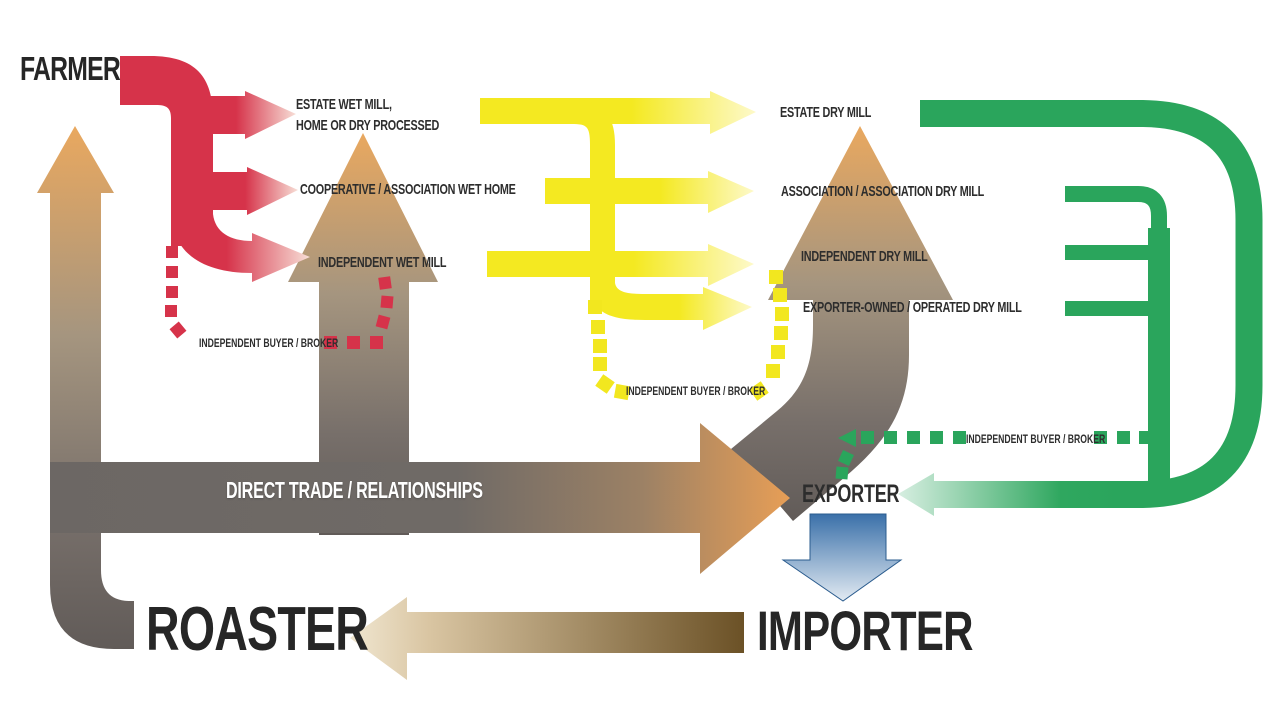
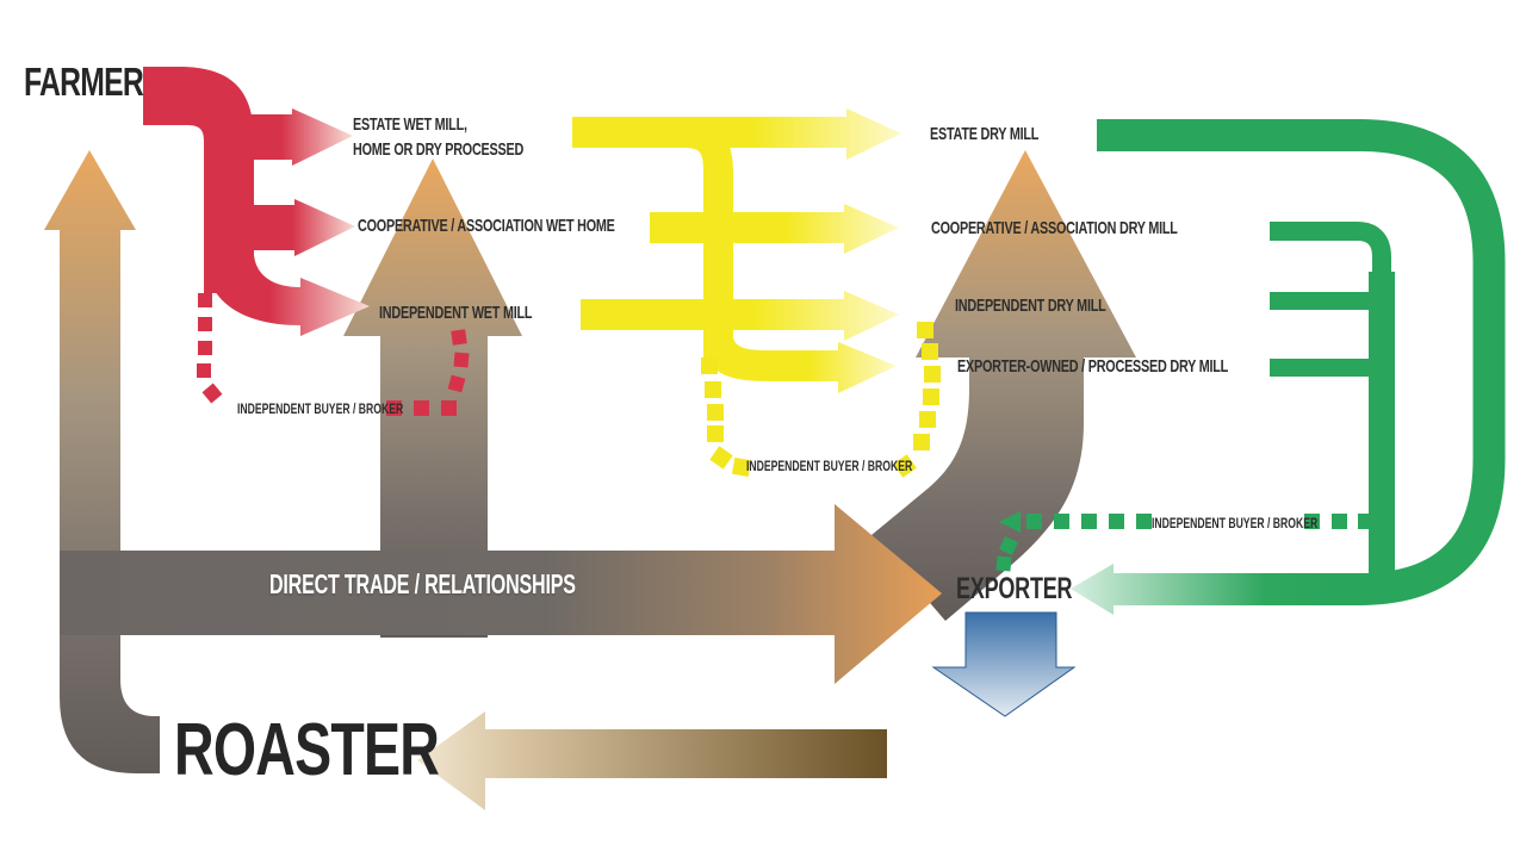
  FARMER
  ESTATE WET MILL,
  HOME OR DRY PROCESSED
  COOPERATIVE / ASSOCIATION WET HOME
  INDEPENDENT WET MILL
  INDEPENDENT BUYER / BROKER
  INDEPENDENT BUYER / BROKER
  INDEPENDENT BUYER / BROKER
  ESTATE DRY MILL
- ASSOCIATION / ASSOCIATION DRY MILL
+ COOPERATIVE / ASSOCIATION DRY MILL
  INDEPENDENT DRY MILL
- EXPORTER-OWNED / OPERATED DRY MILL
+ EXPORTER-OWNED / PROCESSED DRY MILL
  DIRECT TRADE / RELATIONSHIPS
  EXPORTER
  ROASTER
- IMPORTER
